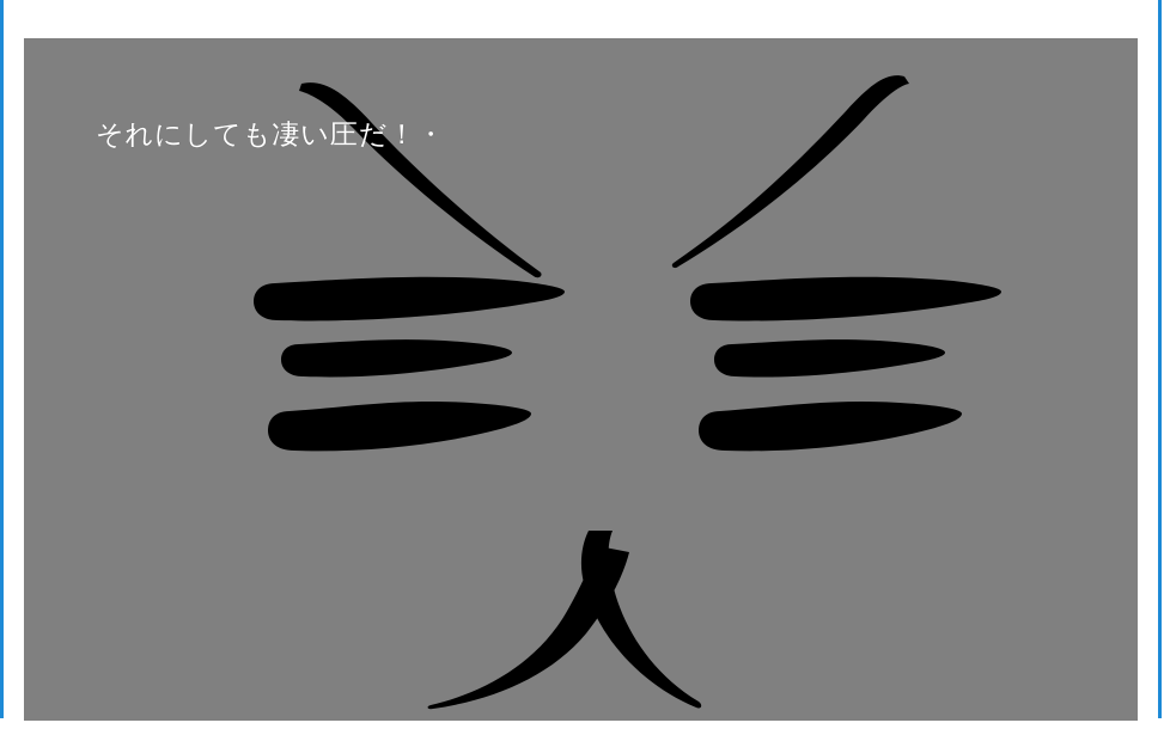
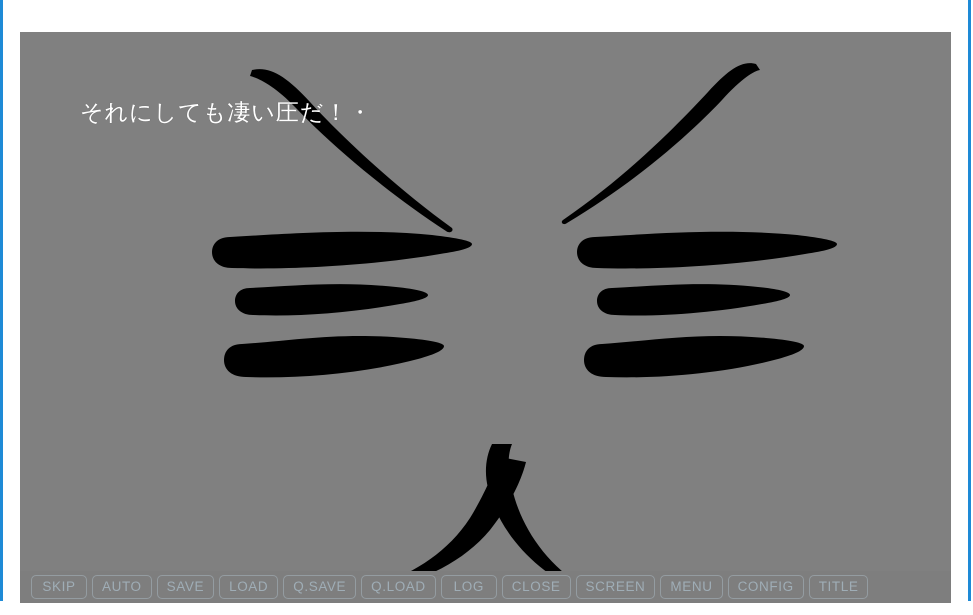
  それにしても凄い圧だ！・
+ SKIP
+ AUTO
+ SAVE
+ LOAD
+ Q.SAVE
+ Q.LOAD
+ LOG
+ CLOSE
+ SCREEN
+ MENU
+ CONFIG
+ TITLE
